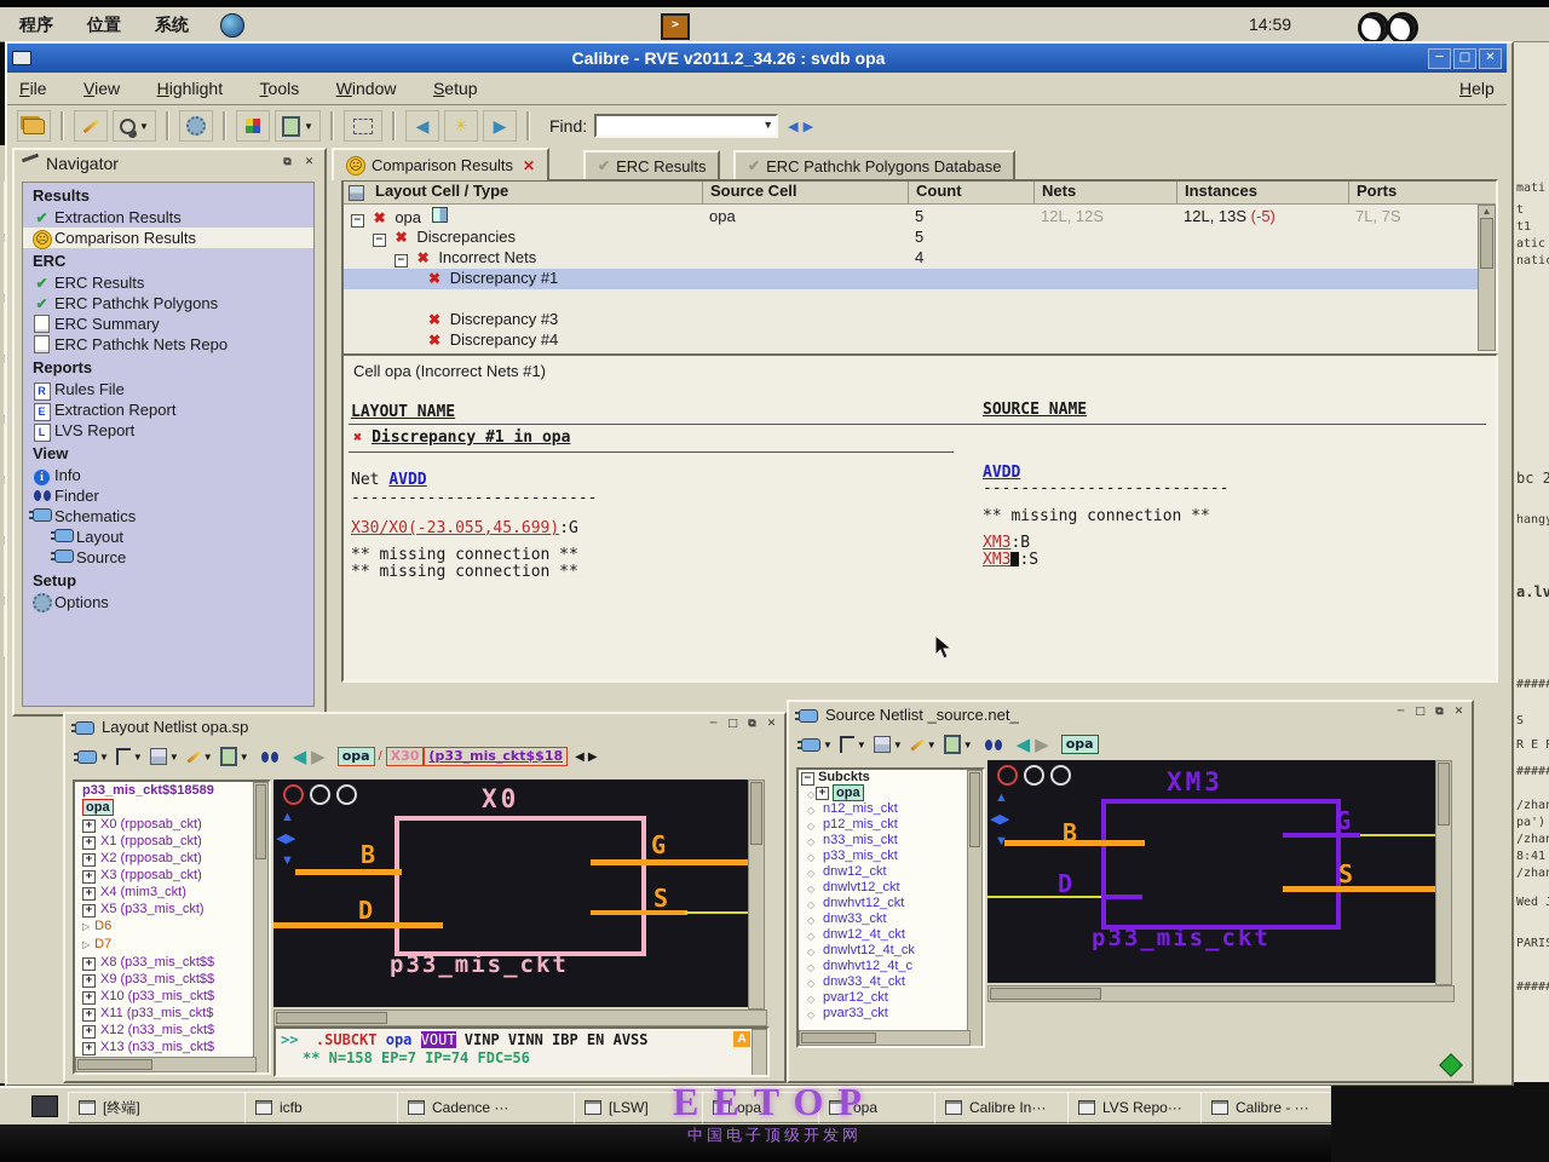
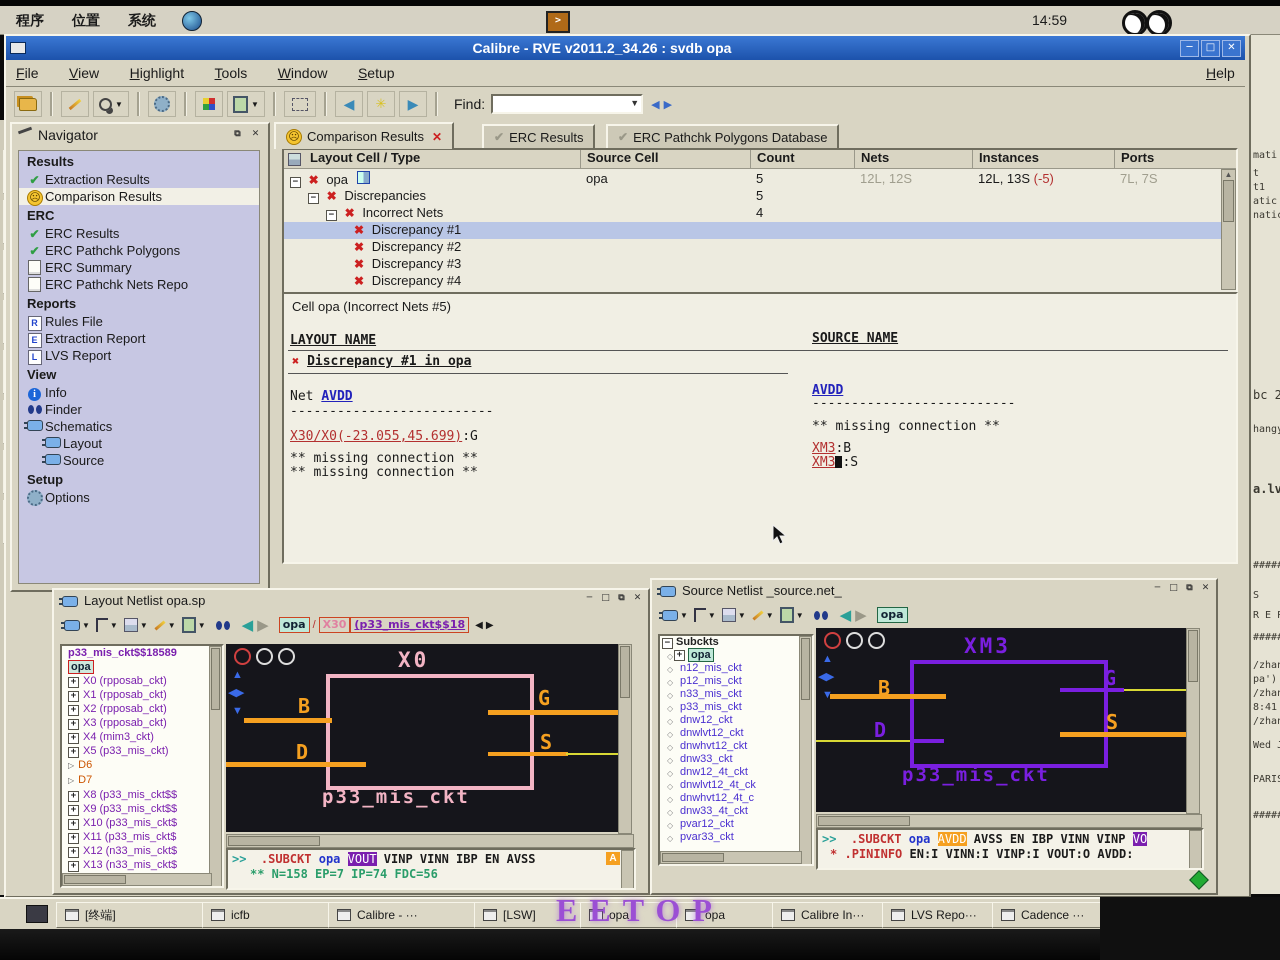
  mati
  t
  t1
  atic
  nati
  S
  pa')
  程序
  位置
  系统
  >
  14:59
  Calibre - RVE v2011.2_34.26 : svdb opa
  ─
  □
  ✕
  File View Highlight Tools Window Setup
  Help
  ▼
  ▼
  ◀
  ✳
  ▶
  Find:
  ▼
  ◀
  ▶
  Navigator
  ⧉
  ✕
  Results
  ✔
  Extraction Results
  ☹
  Comparison Results
  ERC
  ✔
  ERC Results
  ✔
  ERC Pathchk Polygons
  ERC Summary
  ERC Pathchk Nets Repo
  Reports
  R
  Rules File
  E
  Extraction Report
  L
  LVS Report
  View
  i
  Info
  Finder
  Schematics
  Layout
  Source
  Setup
  Options
  ☹
  Comparison Results
  ✕
  ✔
  ERC Results
  ✔
  ERC Pathchk Polygons Database
  Layout Cell / Type
  Source Cell
  Count
  Nets
  Instances
  Ports
  − ✖ opa
  opa
  5
  12L, 12S
  12L, 13S (-5)
  7L, 7S
  − ✖ Discrepancies
  5
  − ✖ Incorrect Nets
  4
  ✖ Discrepancy #1
+ ✖ Discrepancy #2
  ✖ Discrepancy #3
  ✖ Discrepancy #4
  ▲
- Cell opa (Incorrect Nets #1)
+ Cell opa (Incorrect Nets #5)
  LAYOUT NAME
  SOURCE NAME
  ✖ Discrepancy #1 in opa
  Net AVDD
  --------------------------
  X30/X0(-23.055,45.699):G
  ** missing connection **
  ** missing connection **
  AVDD
  --------------------------
  ** missing connection **
  XM3:B
  XM3 :S
  Layout Netlist opa.sp
  ─
  □
  ⧉
  ✕
  ▼
  ▼
  ▼
  ▼
  ▼
  ◀
  ▶
  opa
  /
  X30
  (p33_mis_ckt$$18
  ◀
  ▶
  p33_mis_ckt$$18589
  opa
  + X0 (rpposab_ckt)
  + X1 (rpposab_ckt)
  + X2 (rpposab_ckt)
  + X3 (rpposab_ckt)
  + X4 (mim3_ckt)
  + X5 (p33_mis_ckt)
  ▷ D6
  ▷ D7
  + X8 (p33_mis_ckt$$
  + X9 (p33_mis_ckt$$
  + X10 (p33_mis_ckt$
  + X11 (p33_mis_ckt$
  + X12 (n33_mis_ckt$
  + X13 (n33_mis_ckt$
  ▲
  ◀
  ▶
  ▼
  X0
  B
  D
  G
  S
  p33_mis_ckt
  >> .SUBCKT opa VOUT VINP VINN IBP EN AVSS
  ** N=158 EP=7 IP=74 FDC=56
  A
  Source Netlist _source.net_
  ─
  □
  ⧉
  ✕
  ▼
  ▼
  ▼
  ▼
  ▼
  ◀
  ▶
  opa
  −
  Subckts
  +
  opa
  n12_mis_ckt
  p12_mis_ckt
  n33_mis_ckt
  p33_mis_ckt
  dnw12_ckt
  dnwlvt12_ckt
  dnwhvt12_ckt
  dnw33_ckt
  dnw12_4t_ckt
  dnwlvt12_4t_ck
  dnwhvt12_4t_c
  dnw33_4t_ckt
  pvar12_ckt
  pvar33_ckt
  ▲
  ◀
  ▶
  ▼
  XM3
  B
  D
  G
  S
  p33_mis_ckt
+ >> .SUBCKT opa AVDD AVSS EN IBP VINN VINP VO
+ * .PININFO EN:I VINN:I VINP:I VOUT:O AVDD:
  [终端]
  icfb
- Cadence ···
+ Calibre - ···
  [LSW]
  opa
  opa
  Calibre In···
  LVS Repo···
- Calibre - ···
+ Cadence ···
  EETOP
- 中国电子顶级开发网
